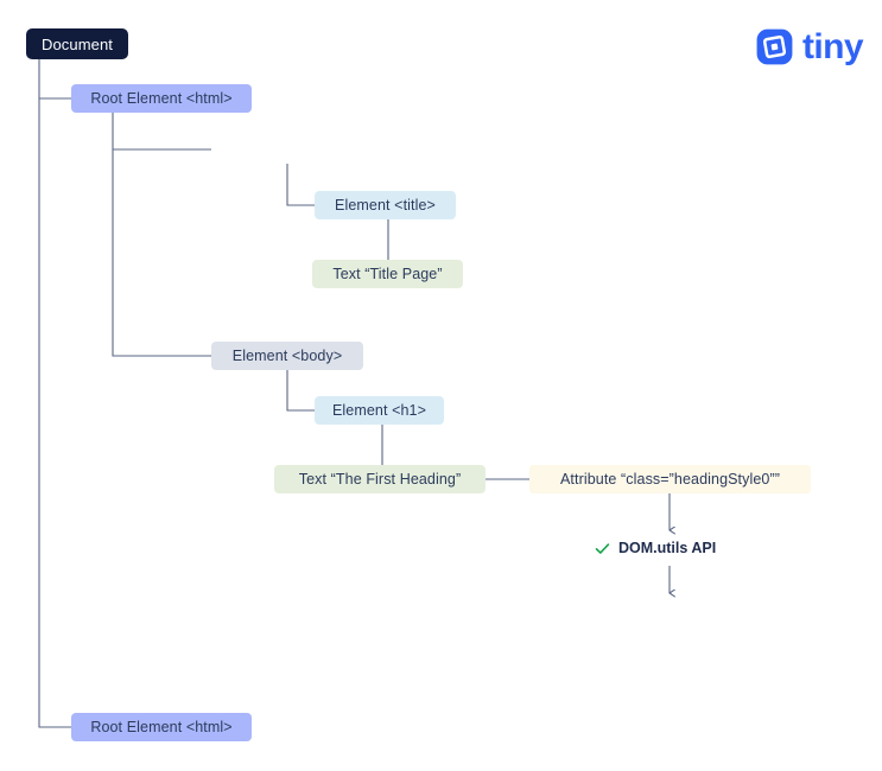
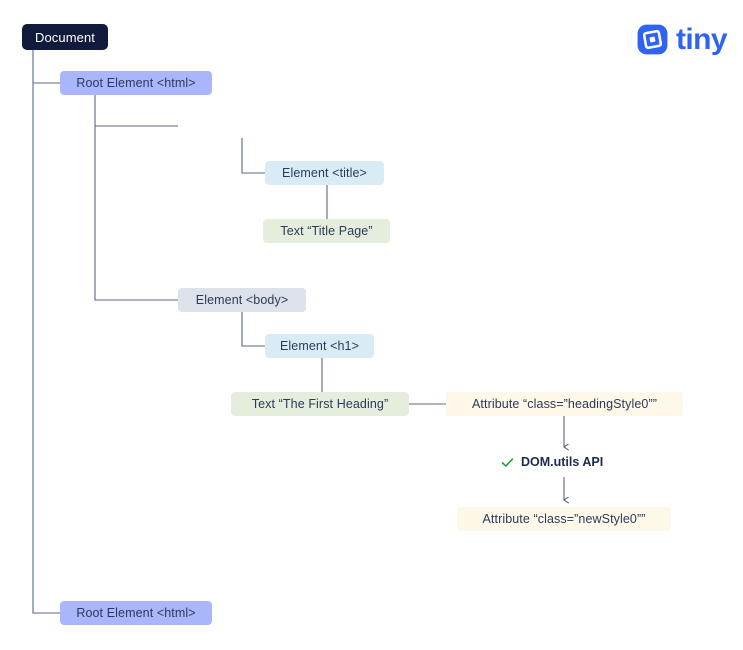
  Document
  Root Element <html>
  Element <title>
  Text “Title Page”
  Element <body>
  Element <h1>
  Text “The First Heading”
  Attribute “class=”headingStyle0””
+ Attribute “class=”newStyle0””
  Root Element <html>
  DOM.utils API
  tiny
